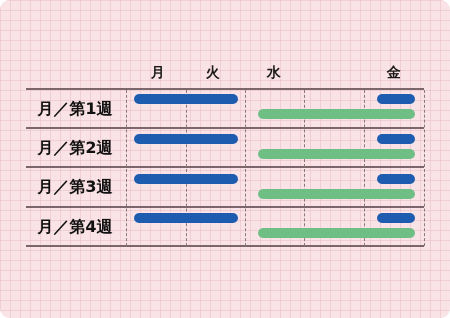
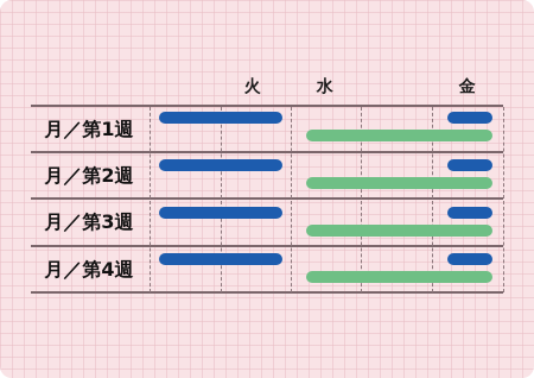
- 月
  火
  水
  金
  月／第1週
  月／第2週
  月／第3週
  月／第4週
